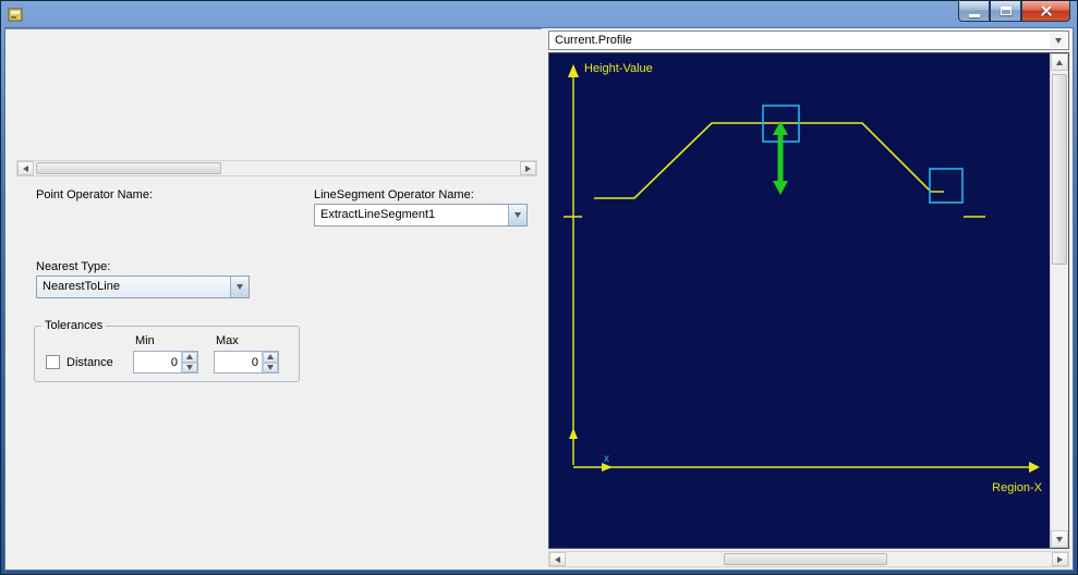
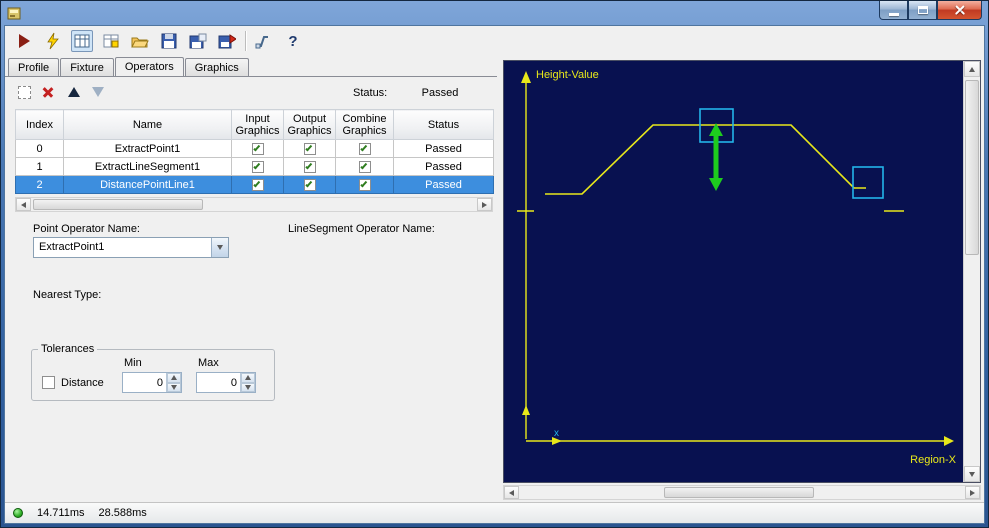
+ ?
+ Profile
+ Fixture
+ Operators
+ Graphics
+ Status:
+ Passed
+ Index	Name	Input Graphics	Output Graphics	Combine Graphics	Status
+ 0	ExtractPoint1				Passed
+ 1	ExtractLineSegment1				Passed
+ 2	DistancePointLine1				Passed
  Point Operator Name:
+ ExtractPoint1
  LineSegment Operator Name:
- ExtractLineSegment1
  Nearest Type:
- NearestToLine
  Tolerances
  Min
  Max
  Distance
  0
  0
- Current.Profile
  Height-Value
  x
  Region-X
+ 14.711ms
+ 28.588ms
